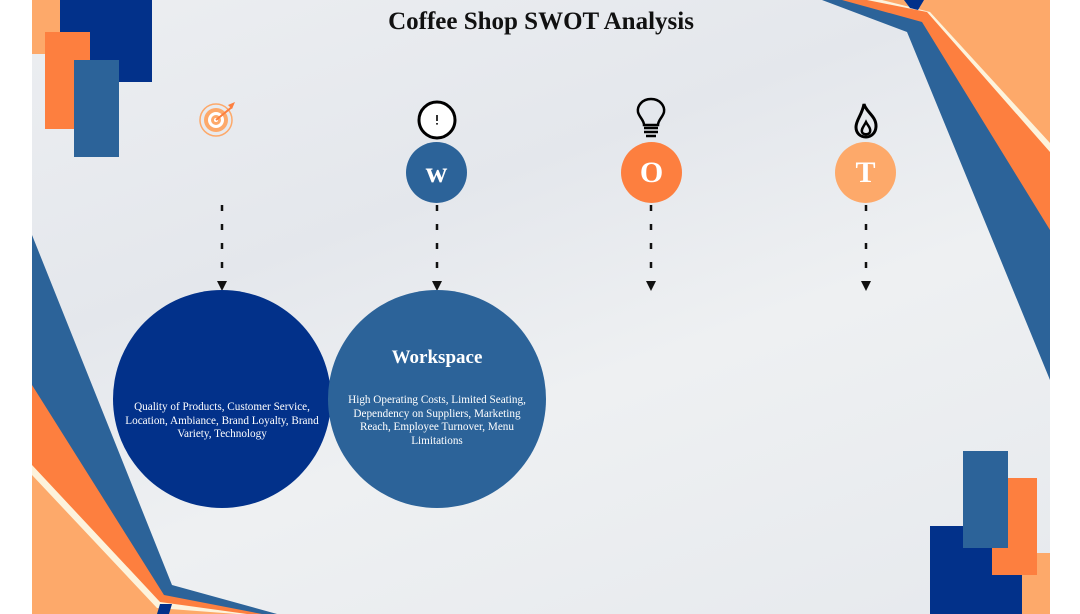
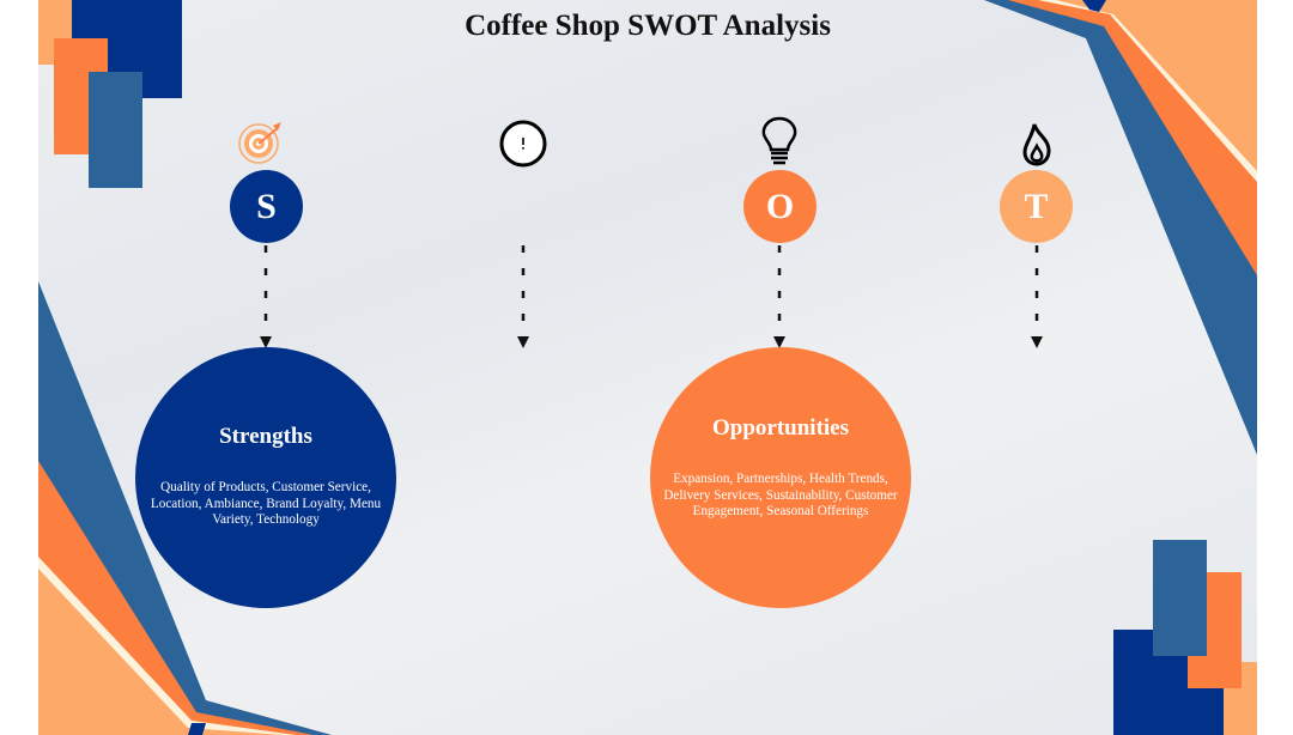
  Coffee Shop SWOT Analysis
+ S
+ Strengths
- Quality of Products, Customer Service, Location, Ambiance, Brand Loyalty, Brand Variety, Technology
+ Quality of Products, Customer Service, Location, Ambiance, Brand Loyalty, Menu Variety, Technology
- w
- Workspace
- High Operating Costs, Limited Seating, Dependency on Suppliers, Marketing Reach, Employee Turnover, Menu Limitations
  O
+ Opportunities
+ Expansion, Partnerships, Health Trends, Delivery Services, Sustainability, Customer Engagement, Seasonal Offerings
  T
